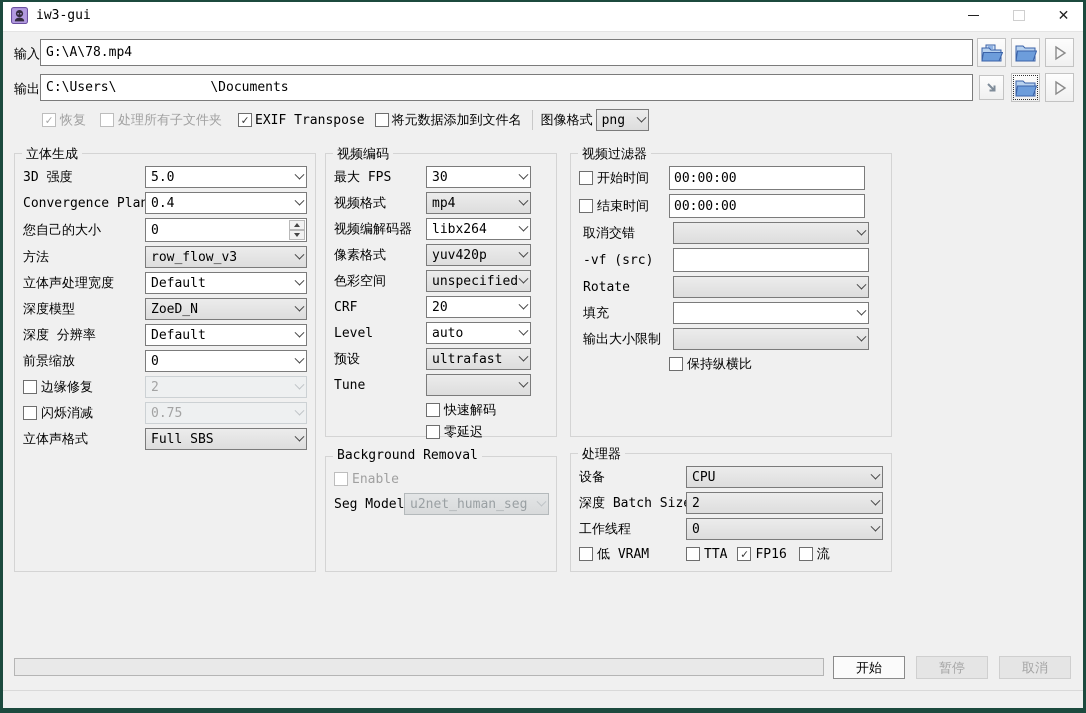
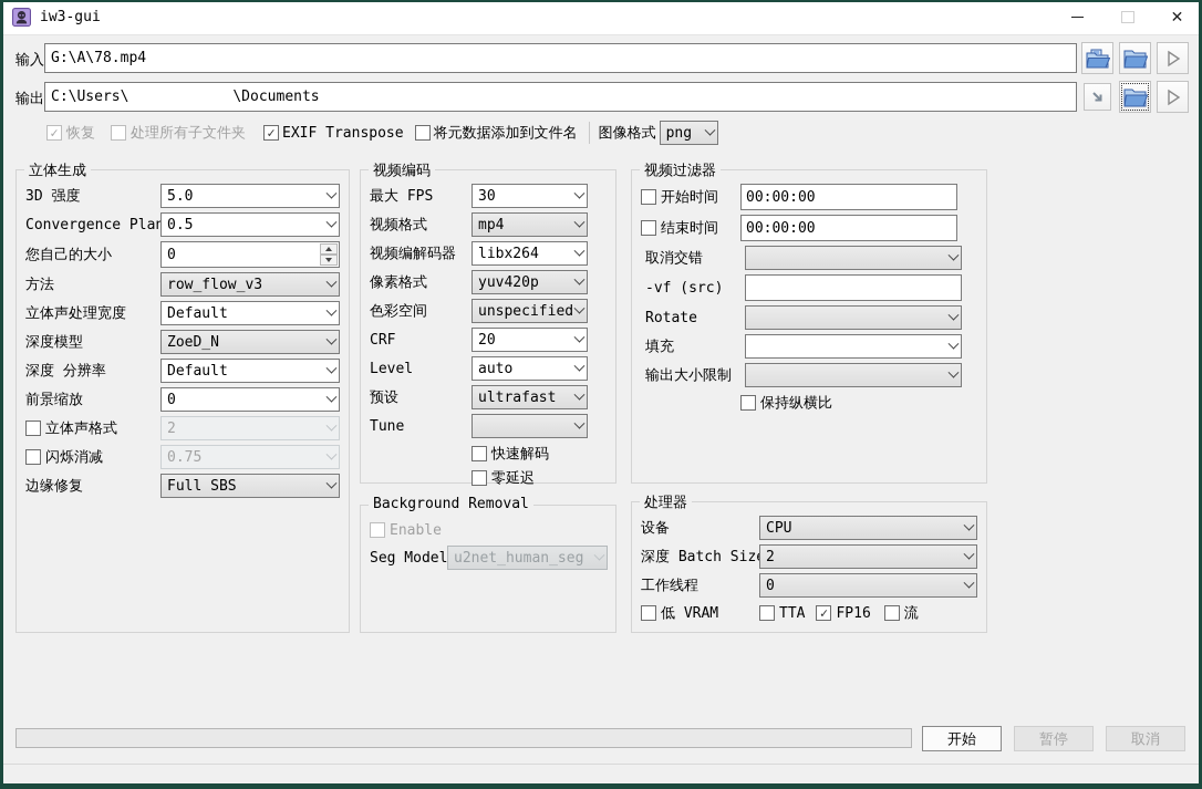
  iw3-gui
  ✕
  输入
  G:\A\78.mp4
  输出
  C:\Users\ \Documents
  恢复
  处理所有子文件夹
  EXIF Transpose
  将元数据添加到文件名
  图像格式
  png
  立体生成
  3D 强度
  5.0
  Convergence Pla
- 0.4
+ 0.5
  您自己的大小
  0
  方法
  row_flow_v3
  立体声处理宽度
  Default
  深度模型
  ZoeD_N
  深度 分辨率
  Default
  前景缩放
  0
- 边缘修复
+ 立体声格式
  2
  闪烁消减
  0.75
- 立体声格式
+ 边缘修复
  Full SBS
  视频编码
  最大 FPS
  30
  视频格式
  mp4
  视频编解码器
  libx264
  像素格式
  yuv420p
  色彩空间
  unspecified
  CRF
  20
  Level
  auto
  预设
  ultrafast
  Tune
  快速解码
  零延迟
  Background Removal
  Enable
  Seg Model
  u2net_human_seg
  视频过滤器
  开始时间
  00:00:00
  结束时间
  00:00:00
  取消交错
  -vf (src)
  Rotate
  填充
  输出大小限制
  保持纵横比
  处理器
  设备
  CPU
  深度 Batch Siz
  2
  工作线程
  0
  低 VRAM
  TTA
  FP16
  流
  开始
  暂停
  取消
